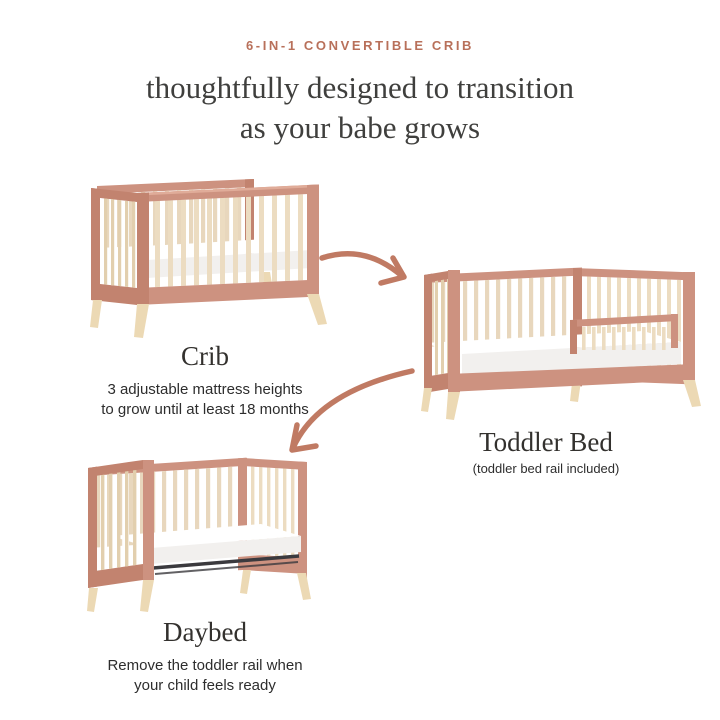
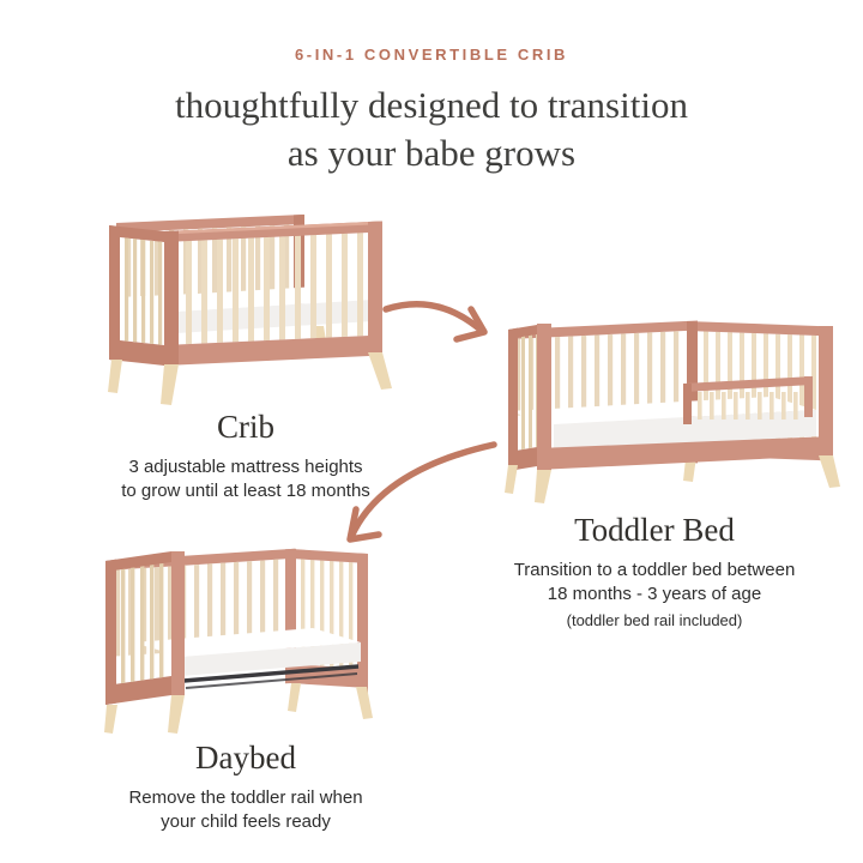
  6-IN-1 CONVERTIBLE CRIB
  thoughtfully designed to transition
  as your babe grows
  Crib
  3 adjustable mattress heights
  to grow until at least 18 months
  Toddler Bed
+ Transition to a toddler bed between
+ 18 months - 3 years of age
  (toddler bed rail included)
  Daybed
  Remove the toddler rail when
  your child feels ready
